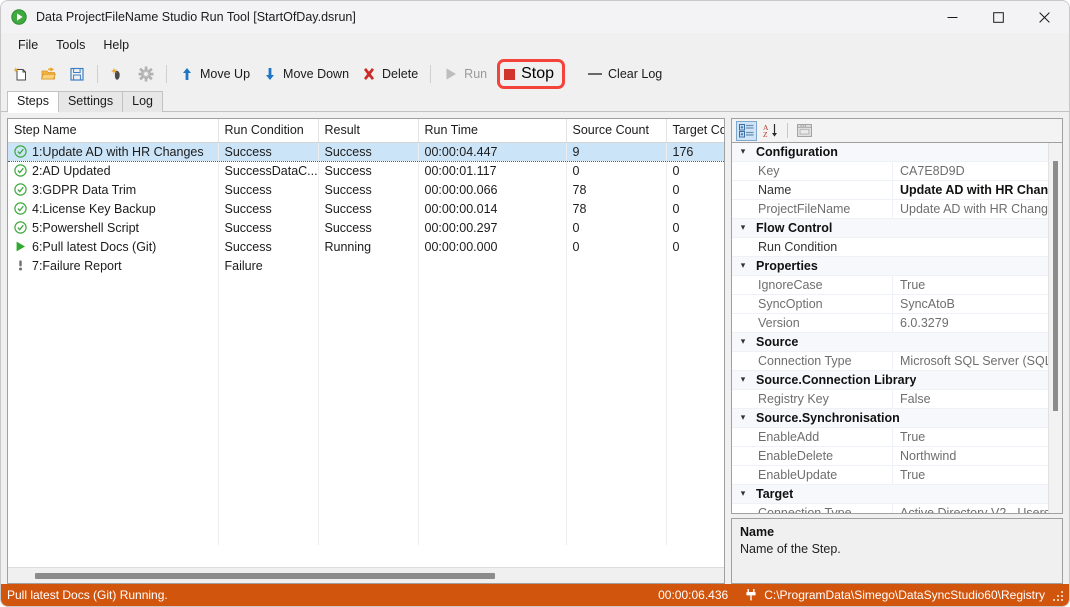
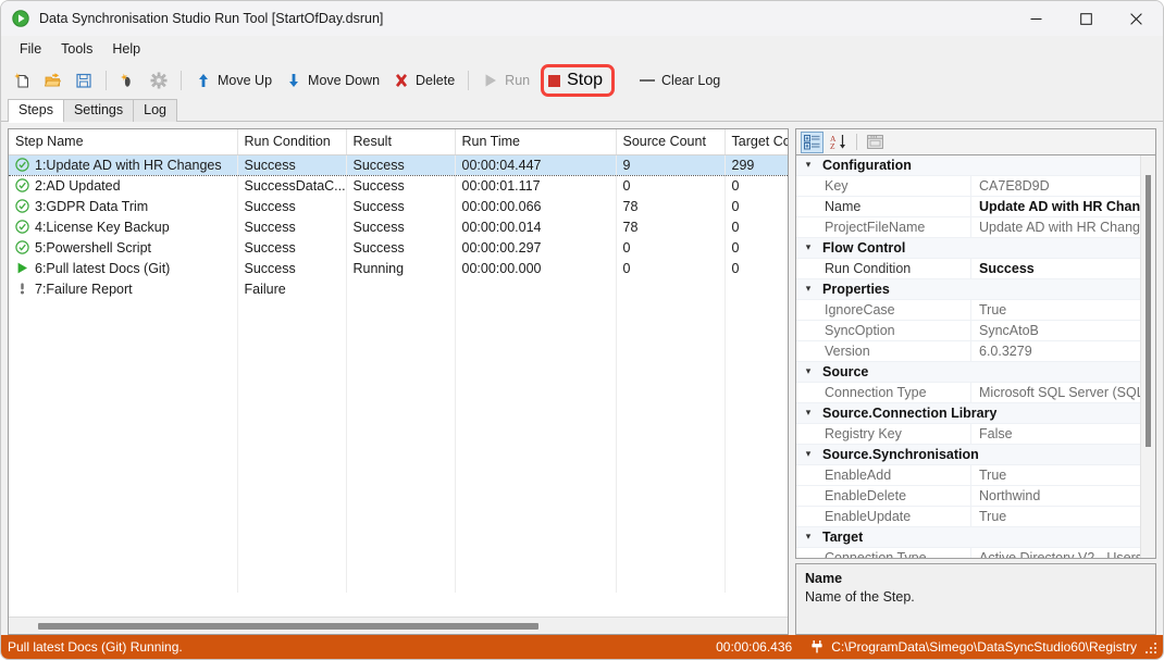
- Data ProjectFileName Studio Run Tool [StartOfDay.dsrun]
+ Data Synchronisation Studio Run Tool [StartOfDay.dsrun]
  File
  Tools
  Help
  Move Up
  Move Down
  Delete
  Run
  Stop
  Clear Log
  Steps
  Settings
  Log
  Step Name	Run Condition	Result	Run Time	Source Count	Target Co
- 1:Update AD with HR Changes	Success	Success	00:00:04.447	9	176
+ 1:Update AD with HR Changes	Success	Success	00:00:04.447	9	299
  2:AD Updated	SuccessDataC...	Success	00:00:01.117	0	0
  3:GDPR Data Trim	Success	Success	00:00:00.066	78	0
  4:License Key Backup	Success	Success	00:00:00.014	78	0
  5:Powershell Script	Success	Success	00:00:00.297	0	0
  6:Pull latest Docs (Git)	Success	Running	00:00:00.000	0	0
  7:Failure Report	Failure
  A
  Z
  ▾
  Configuration
  Key
  CA7E8D9D
  Name
  Update AD with HR Chan
  ProjectFileName
  Update AD with HR Chang
  ▾
  Flow Control
  Run Condition
+ Success
  ▾
  Properties
  IgnoreCase
  True
  SyncOption
  SyncAtoB
  Version
  6.0.3279
  ▾
  Source
  Connection Type
  Microsoft SQL Server (SQ
  ▾
  Source.Connection Library
  Registry Key
  False
  ▾
  Source.Synchronisation
  EnableAdd
  True
  EnableDelete
  Northwind
  EnableUpdate
  True
  ▾
  Target
  Active Directory V2 - Users
  Name
  Name of the Step.
  Pull latest Docs (Git) Running.
  00:00:06.436
  C:\ProgramData\Simego\DataSyncStudio60\Registry
